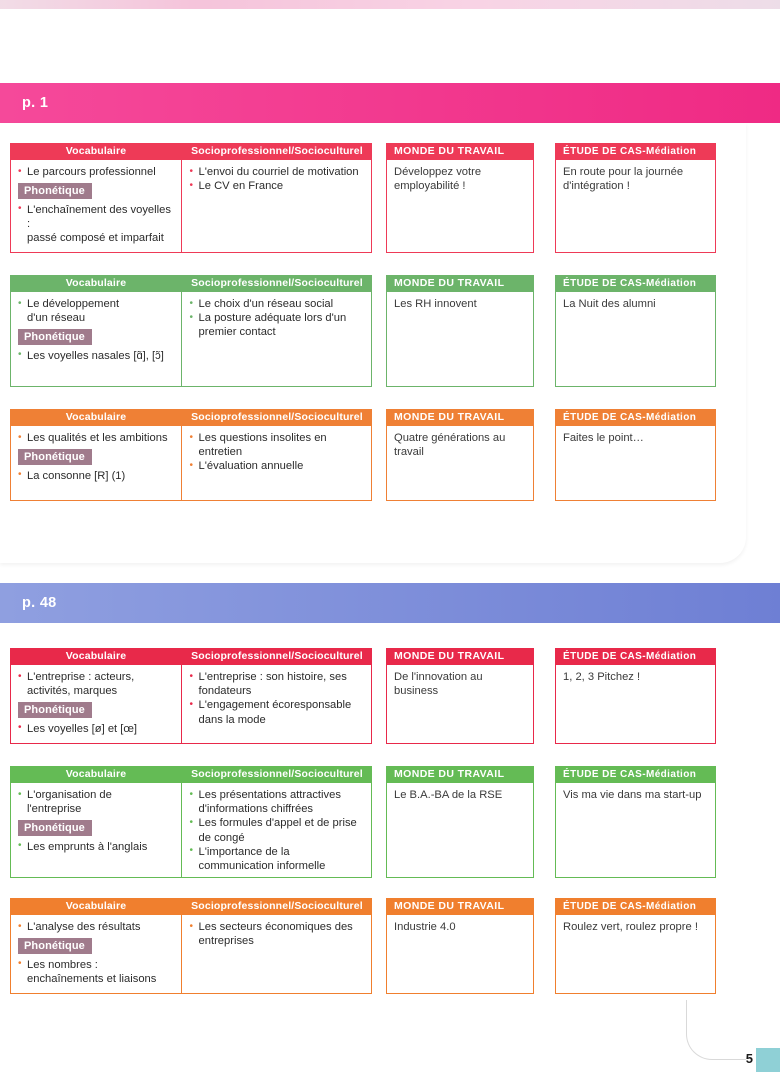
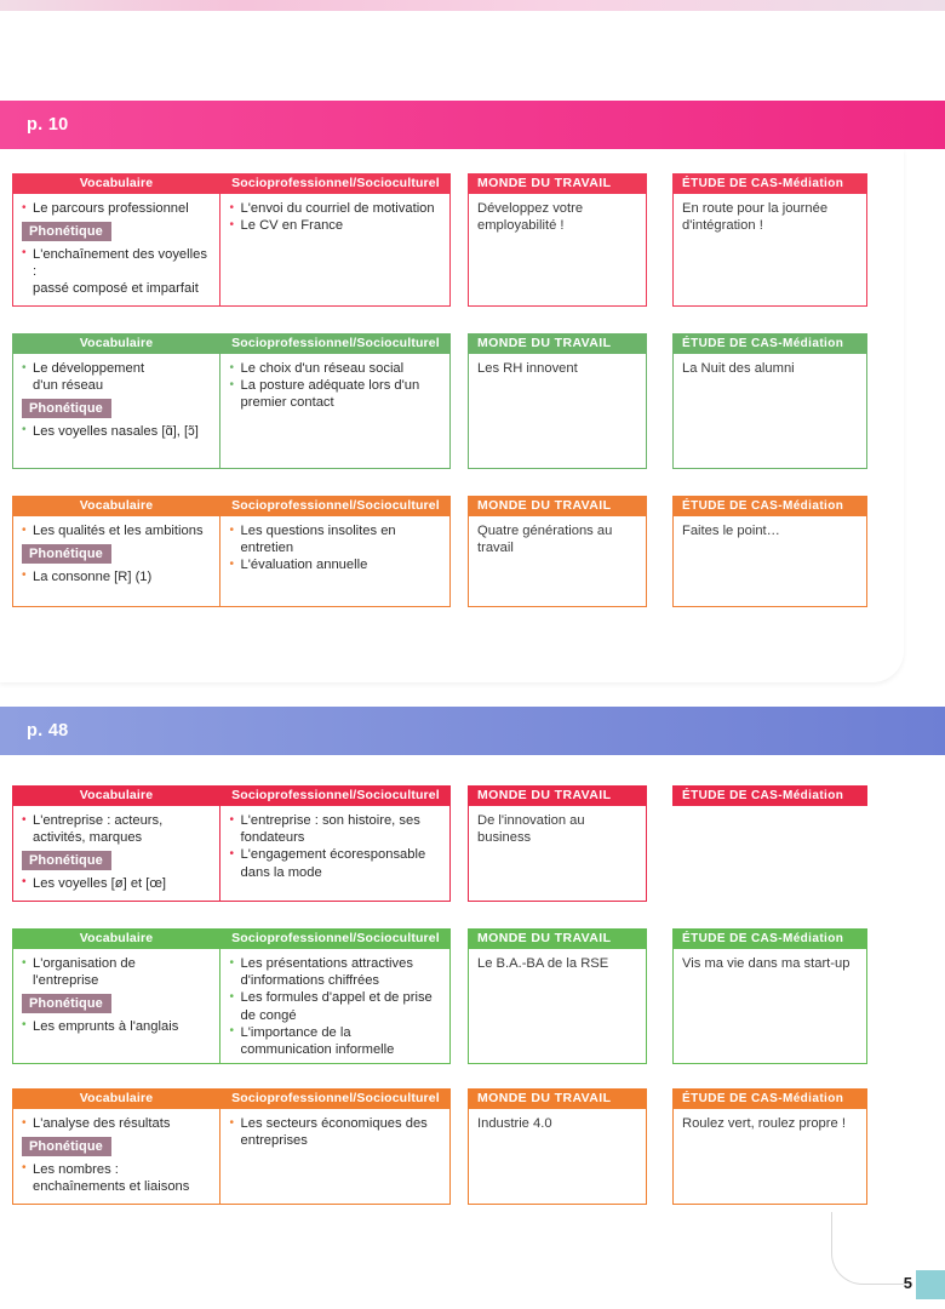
- p. 1
+ p. 10
  Vocabulaire
  Socioprofessionnel/Socioculturel
  Le parcours professionnel
  Phonétique
  L'enchaînement des voyelles :
  passé composé et imparfait
  L'envoi du courriel de motivation
  Le CV en France
  MONDE DU TRAVAIL
  Développez votre employabilité !
  ÉTUDE DE CAS-Médiation
  En route pour la journée d'intégration !
  Vocabulaire
  Socioprofessionnel/Socioculturel
  Le développement
  d'un réseau
  Phonétique
  Les voyelles nasales [ɑ̃], [ɔ̃]
  Le choix d'un réseau social
  La posture adéquate lors d'un premier contact
  MONDE DU TRAVAIL
  Les RH innovent
  ÉTUDE DE CAS-Médiation
  La Nuit des alumni
  Vocabulaire
  Socioprofessionnel/Socioculturel
  Les qualités et les ambitions
  Phonétique
  La consonne [R] (1)
  Les questions insolites en entretien
  L'évaluation annuelle
  MONDE DU TRAVAIL
  Quatre générations au travail
  ÉTUDE DE CAS-Médiation
  Faites le point…
  p. 48
  Vocabulaire
  Socioprofessionnel/Socioculturel
  L'entreprise : acteurs,
  activités, marques
  Phonétique
  Les voyelles [ø] et [œ]
  L'entreprise : son histoire, ses fondateurs
  L'engagement écoresponsable dans la mode
  MONDE DU TRAVAIL
  De l'innovation au business
  ÉTUDE DE CAS-Médiation
- 1, 2, 3 Pitchez !
  Vocabulaire
  Socioprofessionnel/Socioculturel
  L'organisation de
  l'entreprise
  Phonétique
  Les emprunts à l'anglais
  Les présentations attractives d'informations chiffrées
  Les formules d'appel et de prise de congé
  L'importance de la communication informelle
  MONDE DU TRAVAIL
  Le B.A.-BA de la RSE
  ÉTUDE DE CAS-Médiation
  Vis ma vie dans ma start-up
  Vocabulaire
  Socioprofessionnel/Socioculturel
  L'analyse des résultats
  Phonétique
  Les nombres :
  enchaînements et liaisons
  Les secteurs économiques des entreprises
  MONDE DU TRAVAIL
  Industrie 4.0
  ÉTUDE DE CAS-Médiation
  Roulez vert, roulez propre !
  5
